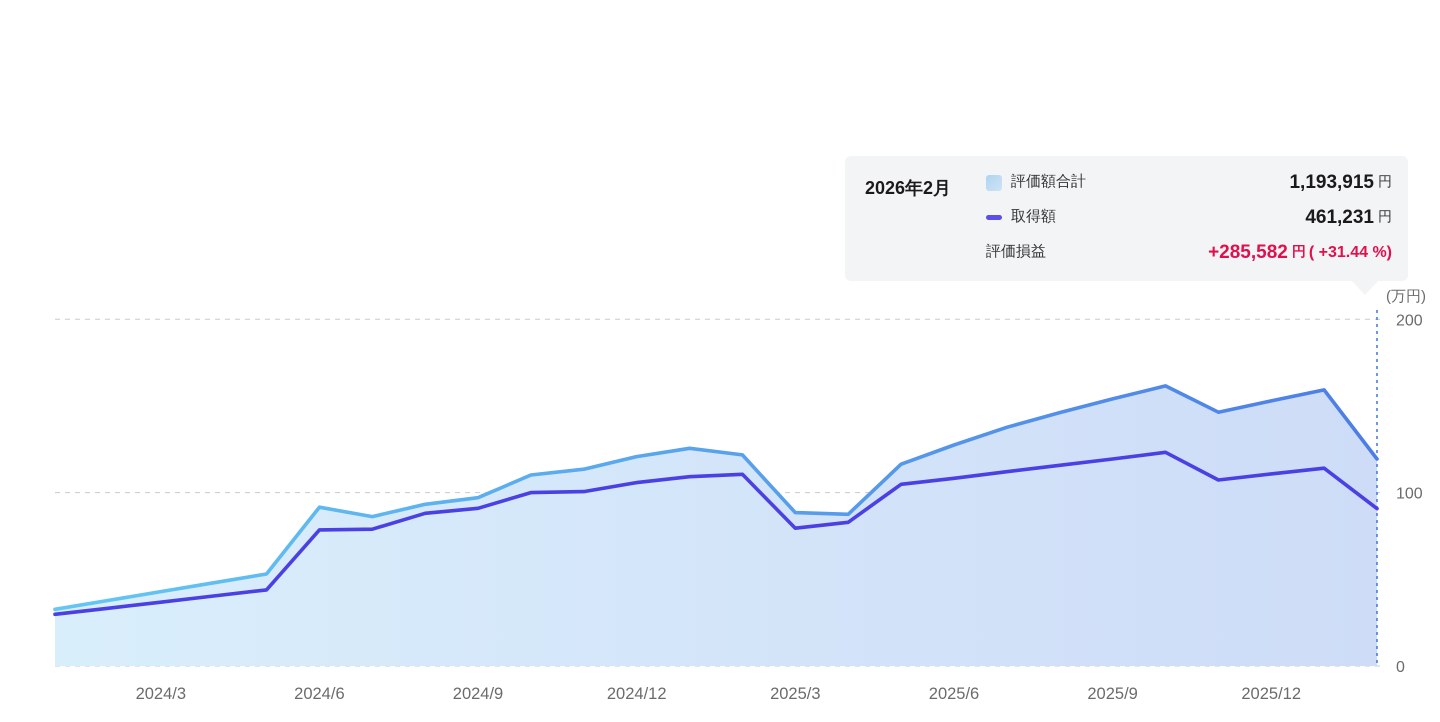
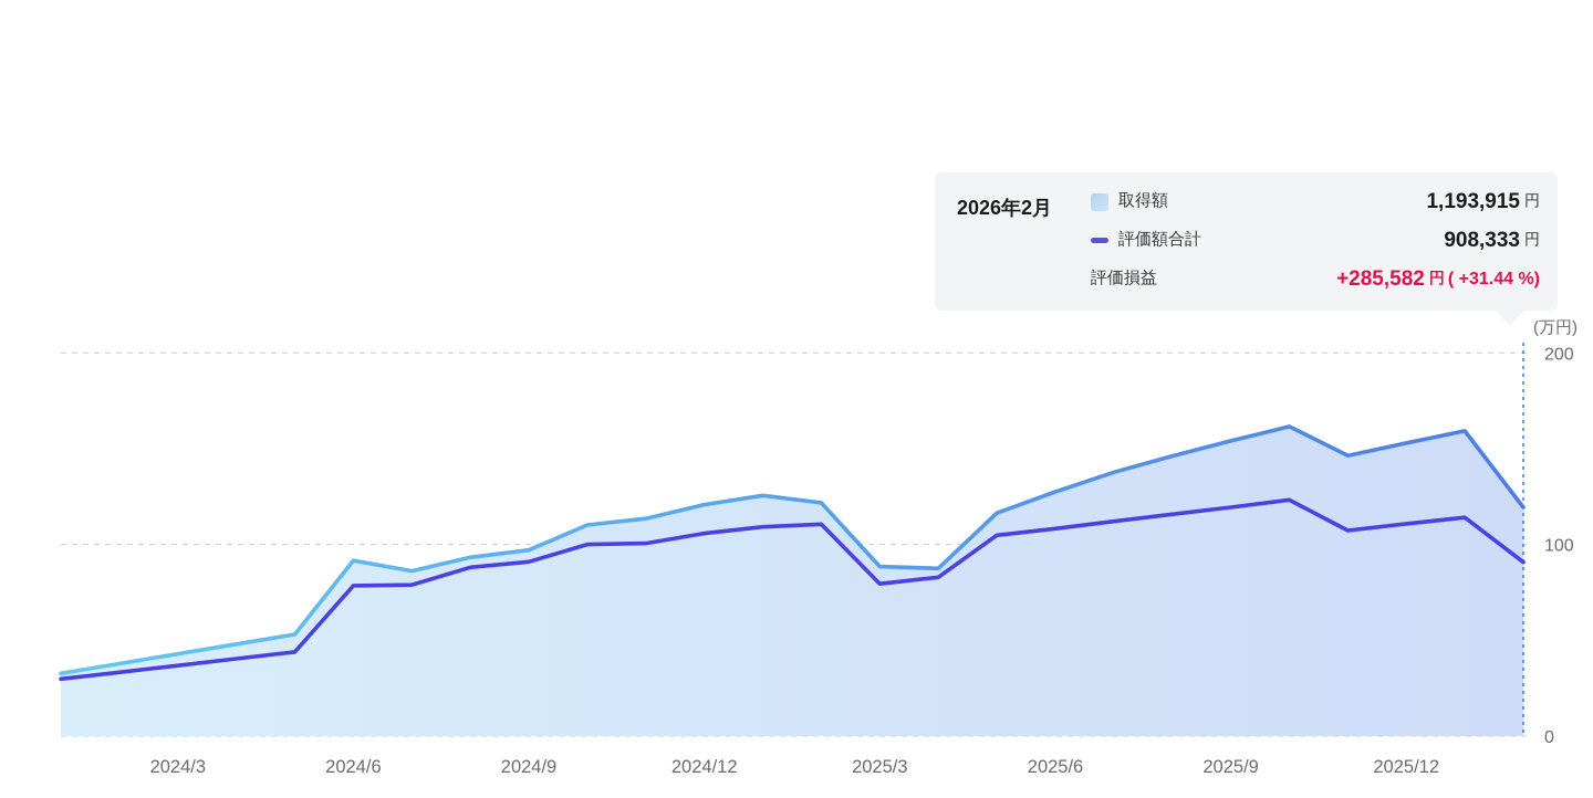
  0
  100
  200
  (万円)
  2024/3
  2024/6
  2024/9
  2024/12
  2025/3
  2025/6
  2025/9
  2025/12
  2026年2月
- 評価額合計
+ 取得額
  1,193,915
  円
- 取得額
+ 評価額合計
- 461,231
+ 908,333
  円
  評価損益
  +285,582
  円
  ( +31.44 %)
